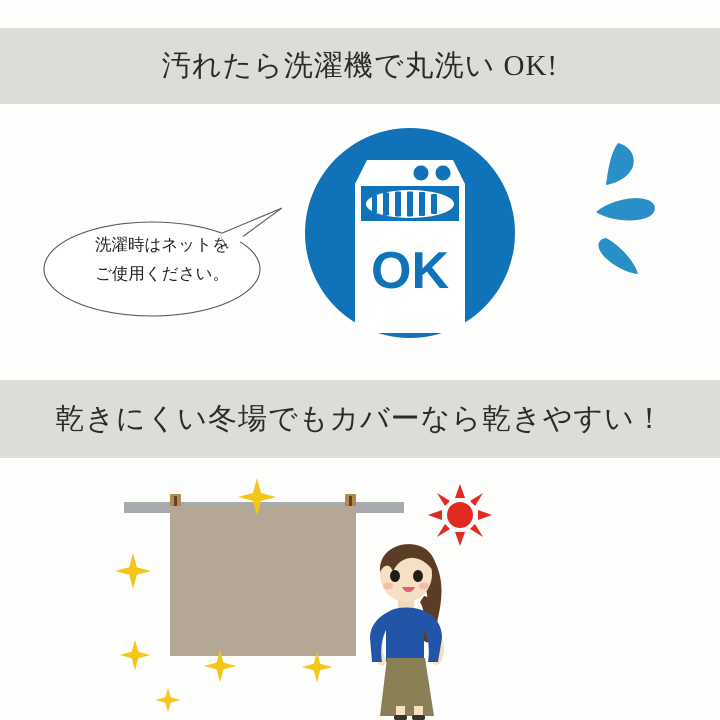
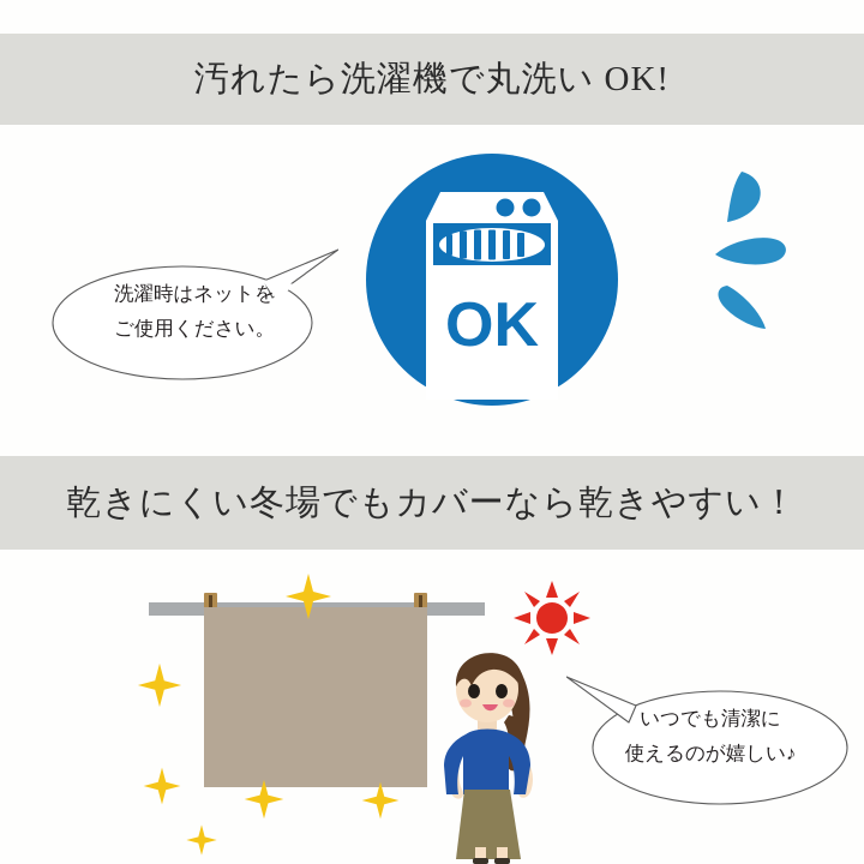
  汚れたら洗濯機で丸洗い OK!
  OK
  洗濯時はネットを
  ご使用ください。
  乾きにくい冬場でもカバーなら乾きやすい！
+ いつでも清潔に
+ 使えるのが嬉しい♪
